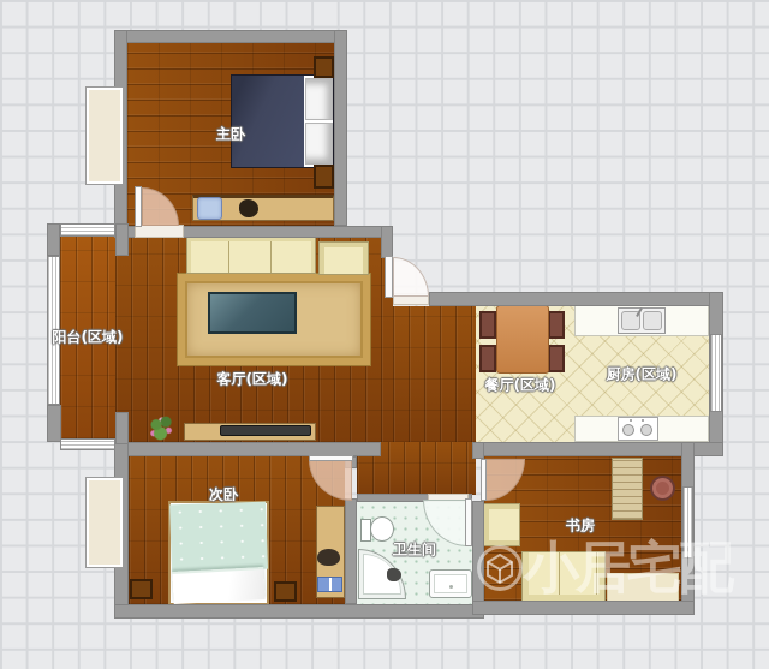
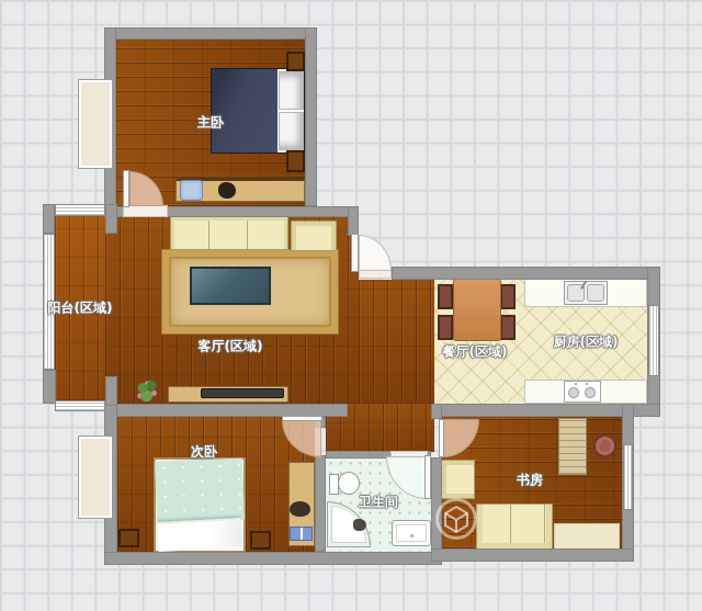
  主卧
  阳台(区域)
  客厅(区域)
  餐厅(区域)
  厨房(区域)
  次卧
  卫生间
  书房
- 小居宅配
